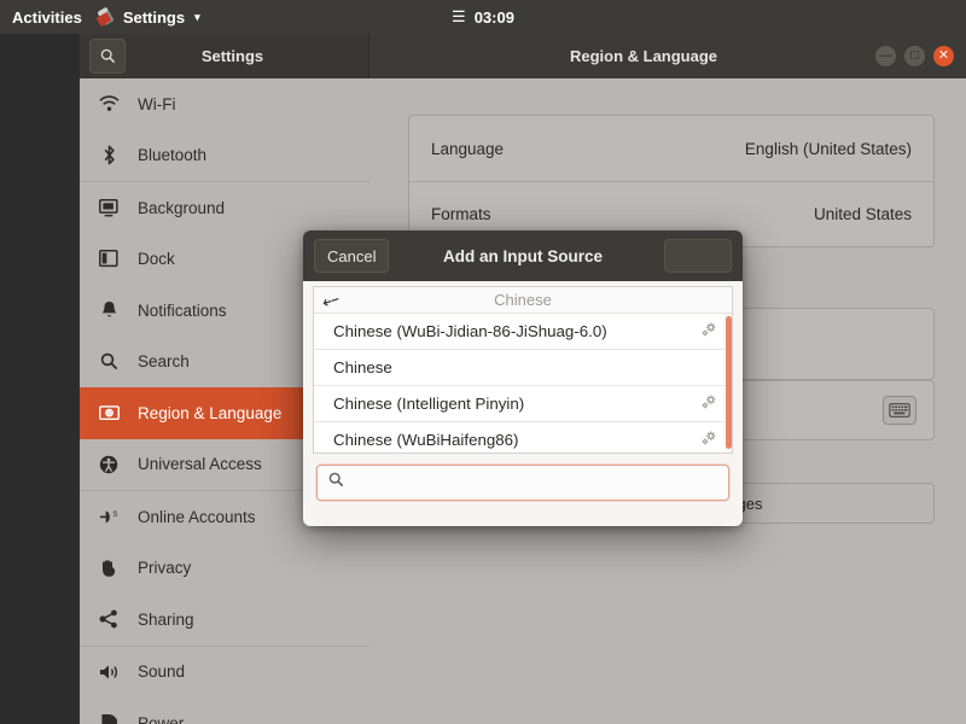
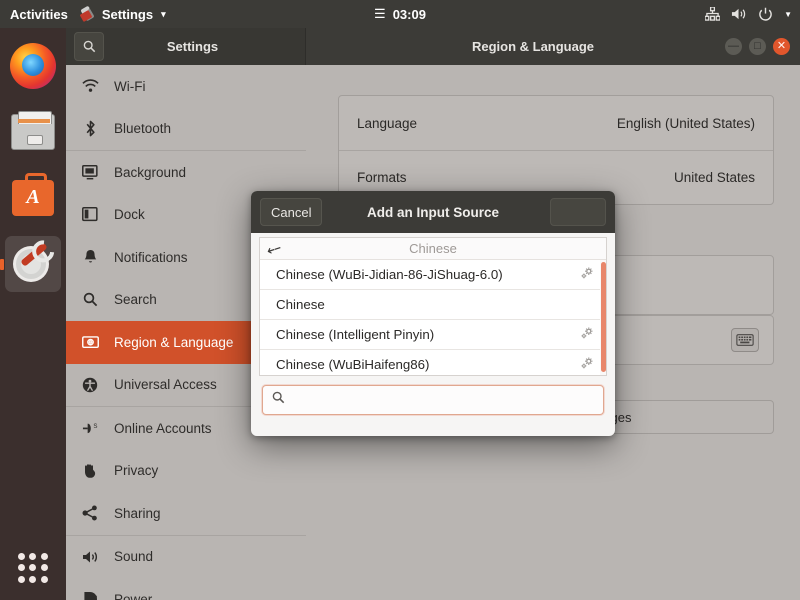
  Activities
  Settings
  ▾
  ☰
  03:09
+ ▼
+ A
  Settings
  Region & Language
  —
  □
  ✕
  Wi-Fi
  Bluetooth
  Background
  Dock
  Notifications
  Search
  Region & Language
  Universal Access
  Online Accounts
  Privacy
  Sharing
  Sound
  Power
  Language
  English (United States)
  Formats
  United States
  Cancel
  Add an Input Source
  Chinese
  Chinese (WuBi-Jidian-86-JiShuag-6.0)
  Chinese
  Chinese (Intelligent Pinyin)
  Chinese (WuBiHaifeng86)
